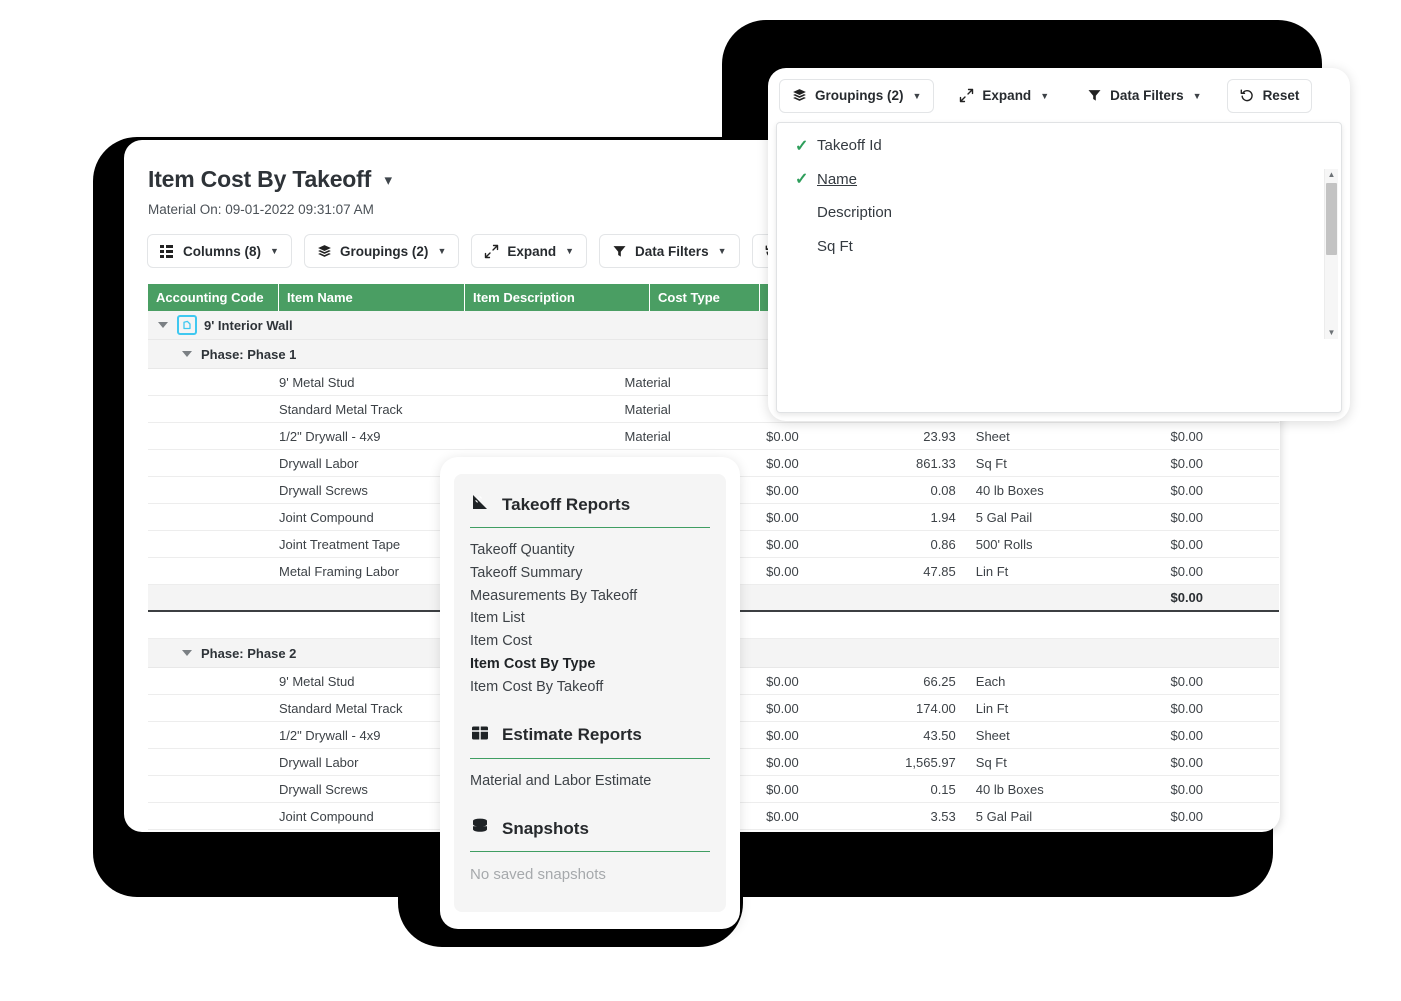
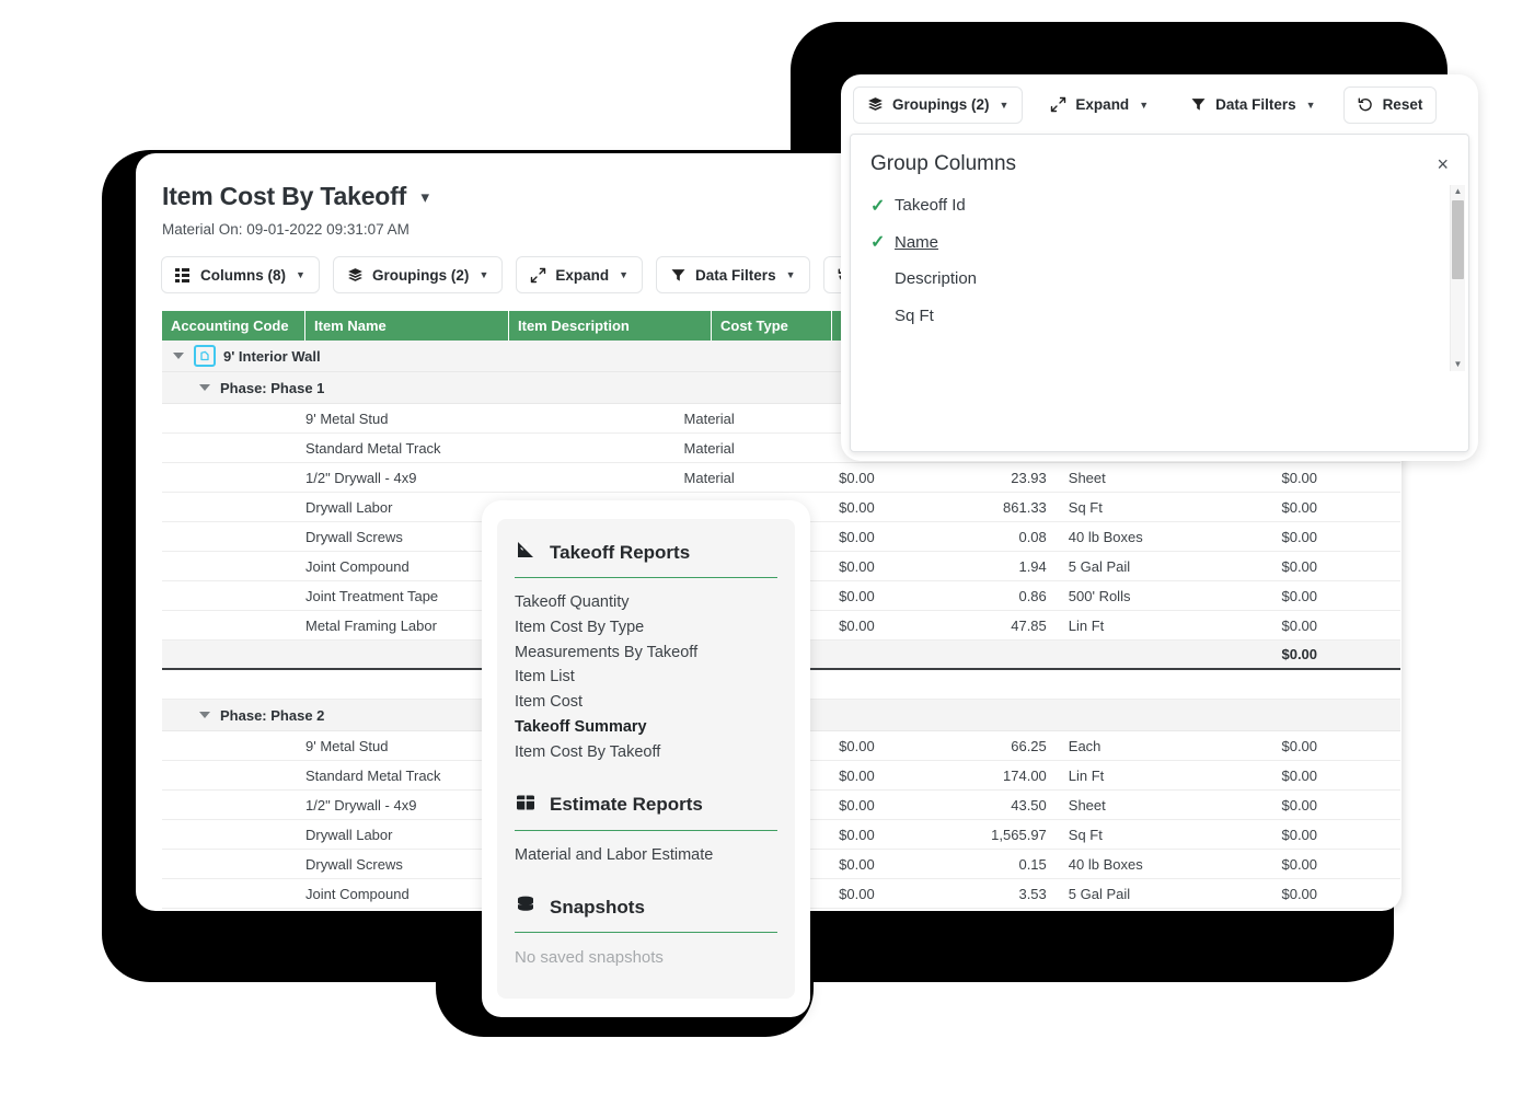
  Item Cost By Takeoff ▾
  Material On: 09-01-2022 09:31:07 AM
  Columns (8)
  ▼
  Groupings (2)
  ▼
  Expand
  ▼
  Data Filters
  ▼
  Accounting Code
  Item Name
  Item Description
  Cost Type
  9' Interior Wall
  Phase: Phase 1
  9' Metal Stud
  Material
  Standard Metal Track
  Material
  1/2" Drywall - 4x9
  Material
  $0.00
  23.93
  Sheet
  $0.00
  Drywall Labor
  $0.00
  861.33
  Sq Ft
  $0.00
  Drywall Screws
  $0.00
  0.08
  40 lb Boxes
  $0.00
  Joint Compound
  $0.00
  1.94
  5 Gal Pail
  $0.00
  Joint Treatment Tape
  $0.00
  0.86
  500' Rolls
  $0.00
  Metal Framing Labor
  $0.00
  47.85
  Lin Ft
  $0.00
  $0.00
  Phase: Phase 2
  9' Metal Stud
  $0.00
  66.25
  Each
  $0.00
  Standard Metal Track
  $0.00
  174.00
  Lin Ft
  $0.00
  1/2" Drywall - 4x9
  $0.00
  43.50
  Sheet
  $0.00
  Drywall Labor
  $0.00
  1,565.97
  Sq Ft
  $0.00
  Drywall Screws
  $0.00
  0.15
  40 lb Boxes
  $0.00
  Joint Compound
  $0.00
  3.53
  5 Gal Pail
  $0.00
  Groupings (2)
  ▼
  Expand
  ▼
  Data Filters
  ▼
  Reset
+ Group Columns
+ ×
  ✓
  Takeoff Id
  ✓
  Name
  Description
  Sq Ft
  ▲
  ▼
  Takeoff Reports
  Takeoff Quantity
- Takeoff Summary
+ Item Cost By Type
  Measurements By Takeoff
  Item List
  Item Cost
- Item Cost By Type
+ Takeoff Summary
  Item Cost By Takeoff
  Estimate Reports
  Material and Labor Estimate
  Snapshots
  No saved snapshots
